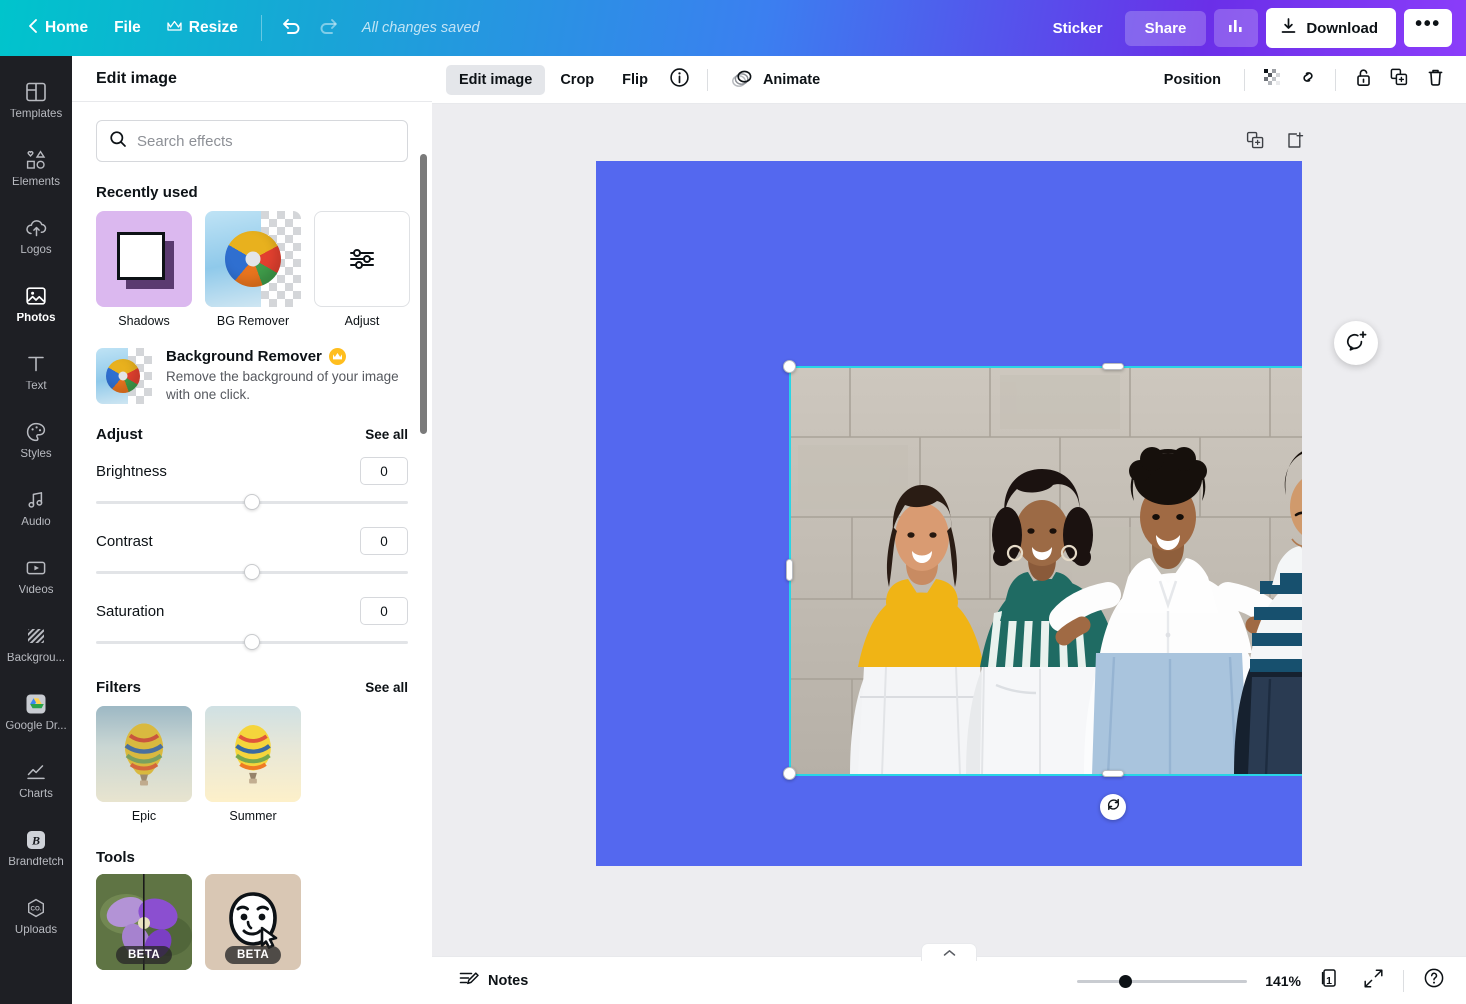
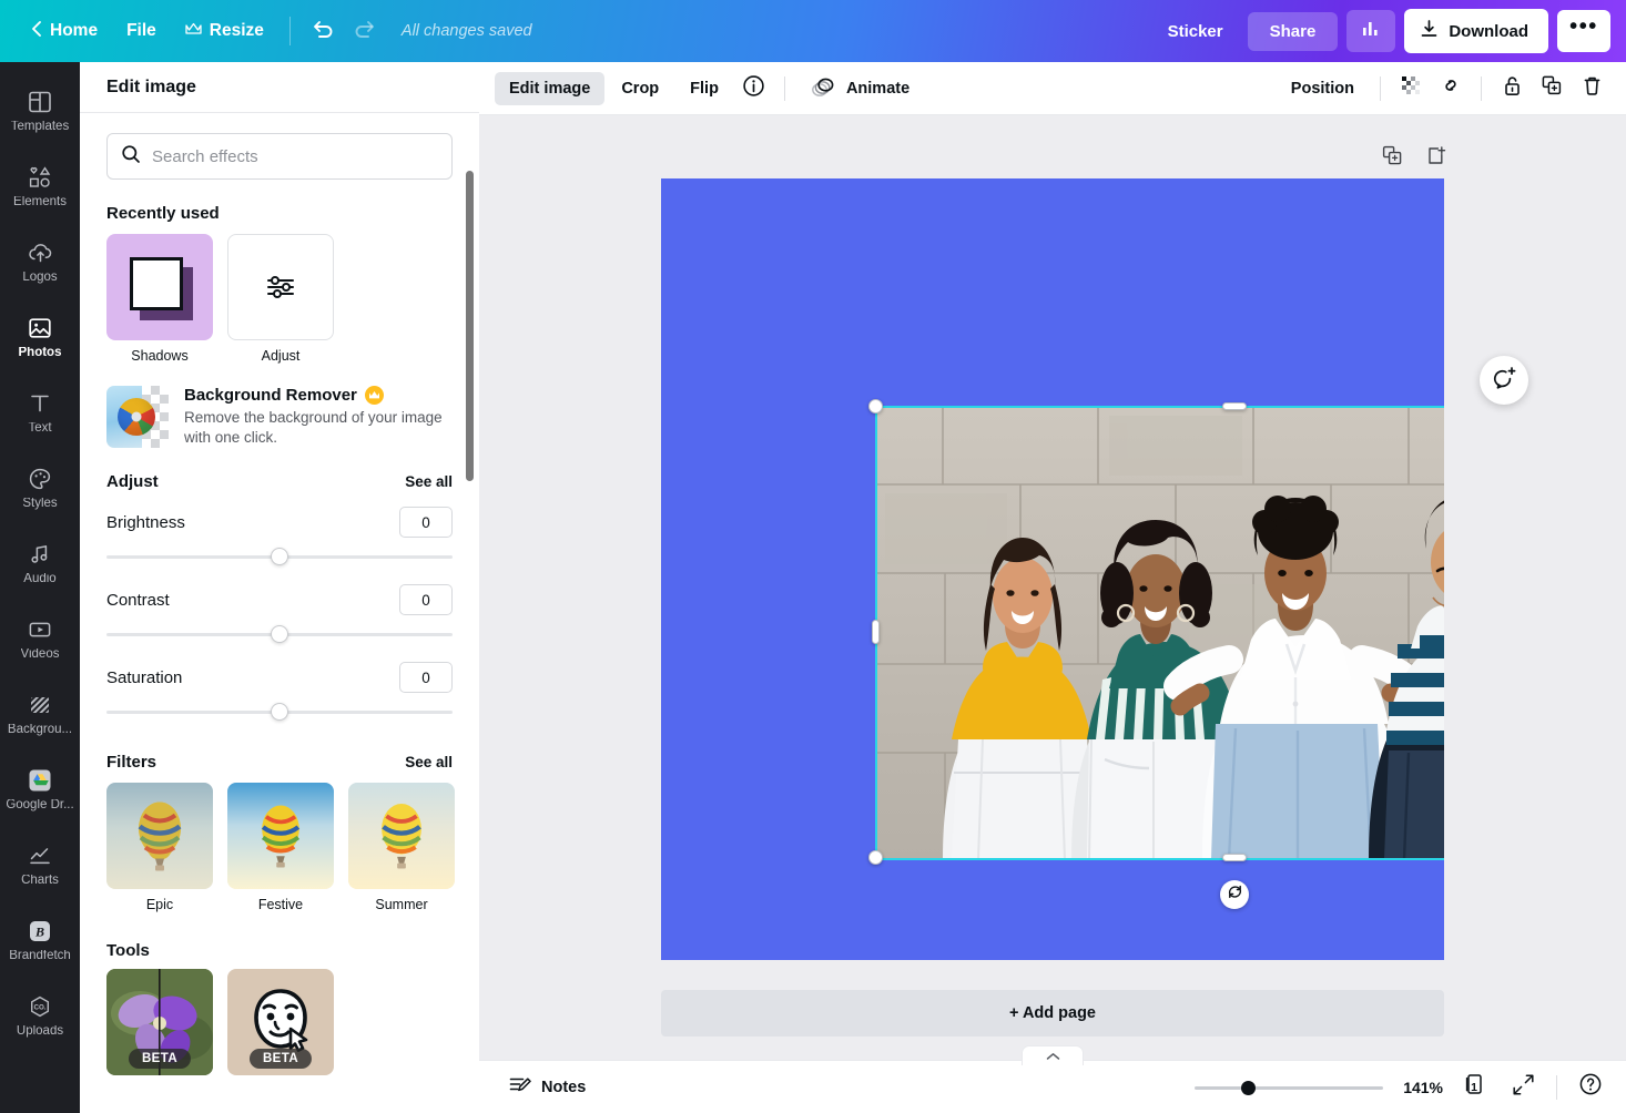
  Home
  File
  Resize
  All changes saved
  Sticker
  Share
  Download
  •••
  Templates
  Elements
  Logos
  Photos
  Text
  Styles
  Audio
  Videos
  Backgrou...
  Google Dr...
  Charts
  B
  Brandfetch
  Uploads
  Edit image
  Search effects
  Recently used
  Shadows
- BG Remover
  Adjust
  Background Remover
  Remove the background of your image with one click.
  Adjust
  See all
  Brightness
  0
  Contrast
  0
  Saturation
  0
  Filters
  See all
  Epic
+ Festive
  Summer
  Tools
  BETA
  BETA
  Edit image
  Crop
  Flip
  Animate
  Position
+ + Add page
  Notes
  141%
  1
